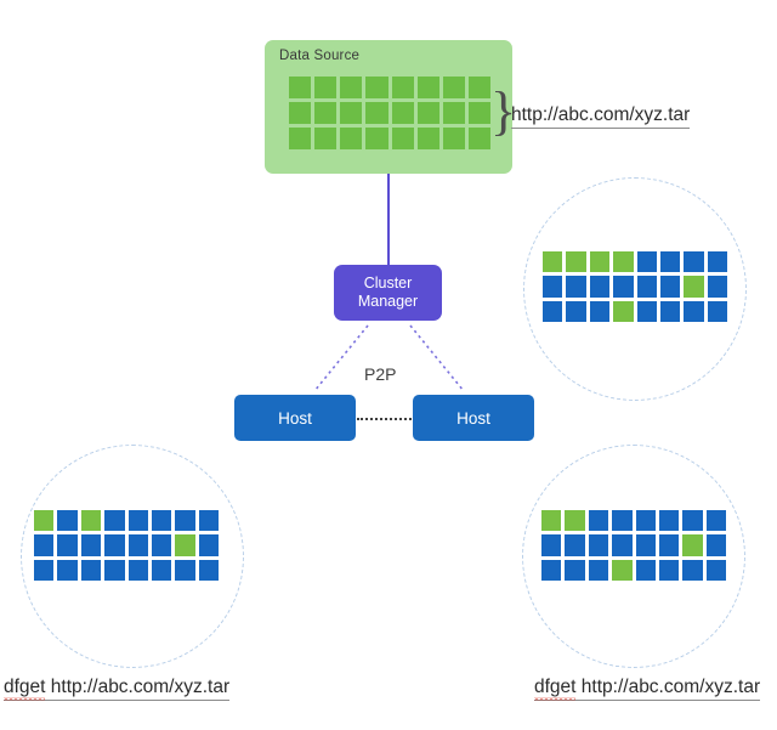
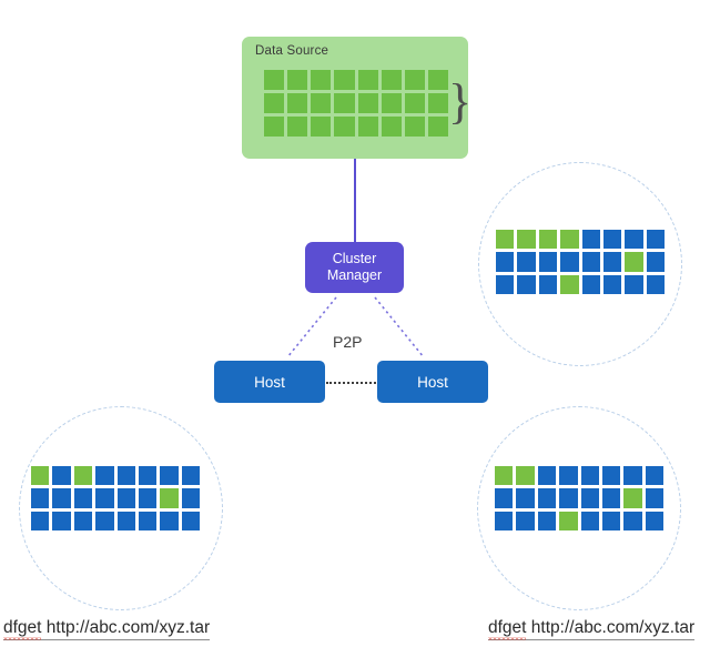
  Data Source
  }
- http://abc.com/xyz.tar
  Cluster
  Manager
  P2P
  Host
  Host
  dfget http://abc.com/xyz.tar
  dfget http://abc.com/xyz.tar
